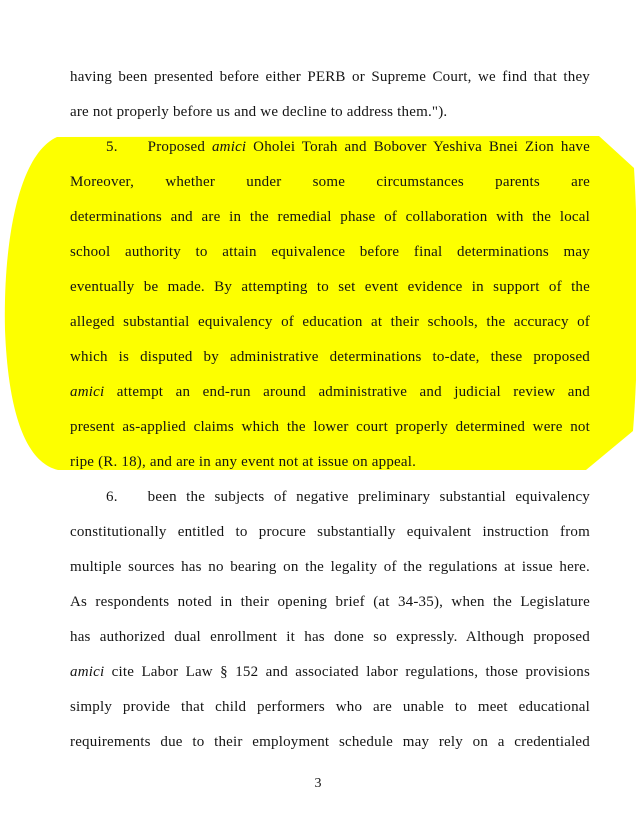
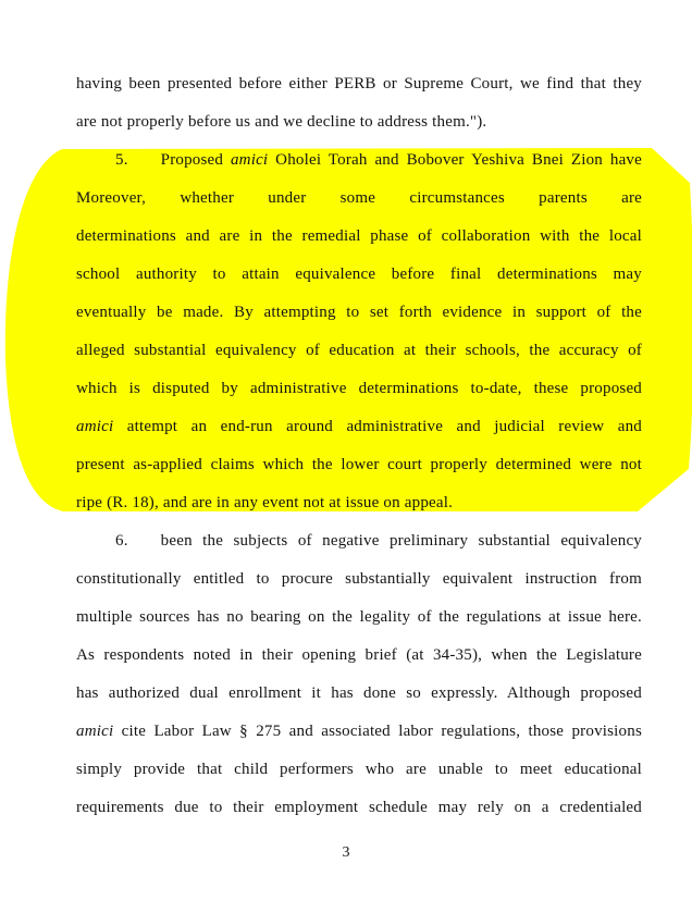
  having been presented before either PERB or Supreme Court, we find that they
  are not properly before us and we decline to address them.").
  5. Proposed amici Oholei Torah and Bobover Yeshiva Bnei Zion have
  Moreover, whether under some circumstances parents are
  determinations and are in the remedial phase of collaboration with the local
  school authority to attain equivalence before final determinations may
- eventually be made. By attempting to set event evidence in support of the
+ eventually be made. By attempting to set forth evidence in support of the
  alleged substantial equivalency of education at their schools, the accuracy of
  which is disputed by administrative determinations to-date, these proposed
  amici attempt an end-run around administrative and judicial review and
  present as-applied claims which the lower court properly determined were not
  ripe (R. 18), and are in any event not at issue on appeal.
  6. been the subjects of negative preliminary substantial equivalency
  constitutionally entitled to procure substantially equivalent instruction from
  multiple sources has no bearing on the legality of the regulations at issue here.
  As respondents noted in their opening brief (at 34-35), when the Legislature
  has authorized dual enrollment it has done so expressly. Although proposed
- amici cite Labor Law § 152 and associated labor regulations, those provisions
+ amici cite Labor Law § 275 and associated labor regulations, those provisions
  simply provide that child performers who are unable to meet educational
  requirements due to their employment schedule may rely on a credentialed
  3
